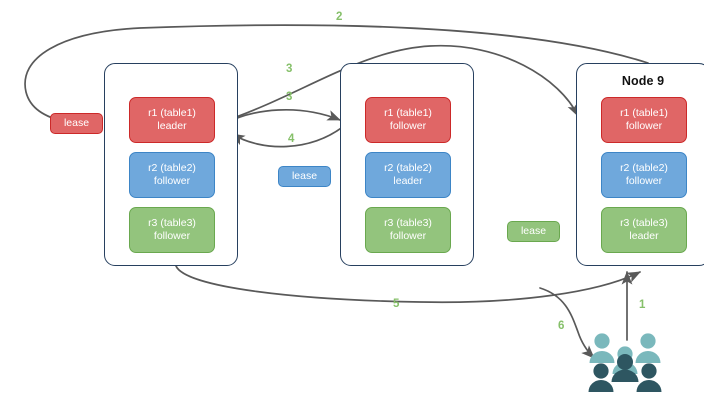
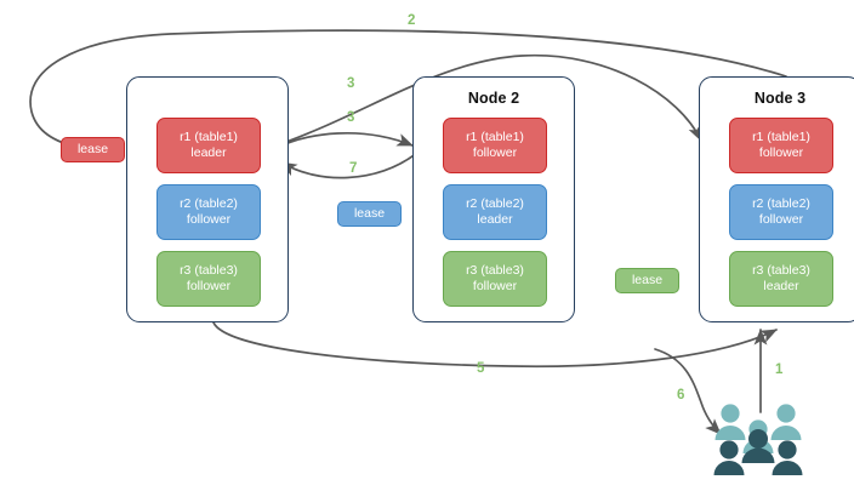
  r1 (table1)
  leader
  r2 (table2)
  follower
  r3 (table3)
  follower
+ Node 2
  r1 (table1)
  follower
  r2 (table2)
  leader
  r3 (table3)
  follower
- Node 9
+ Node 3
  r1 (table1)
  follower
  r2 (table2)
  follower
  r3 (table3)
  leader
  lease
  lease
  lease
  1
  2
  3
  3
- 4
+ 7
  5
  6
